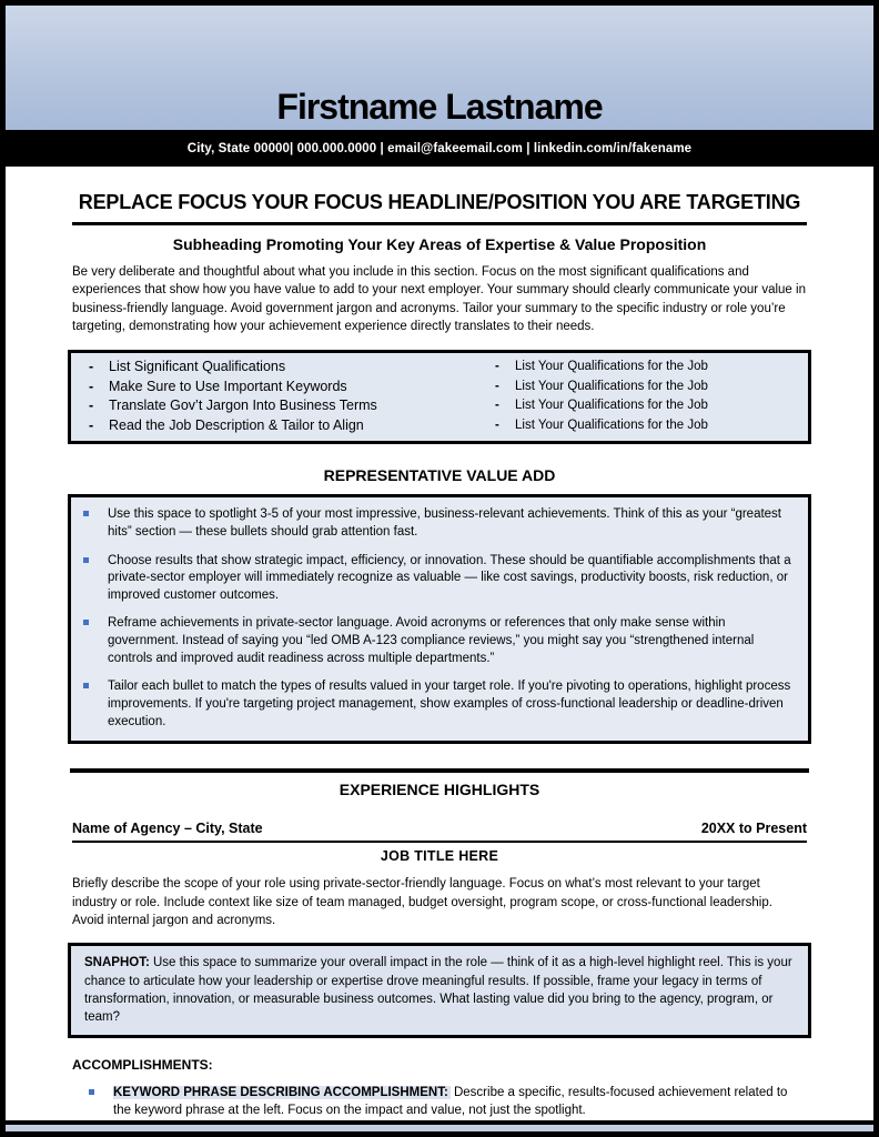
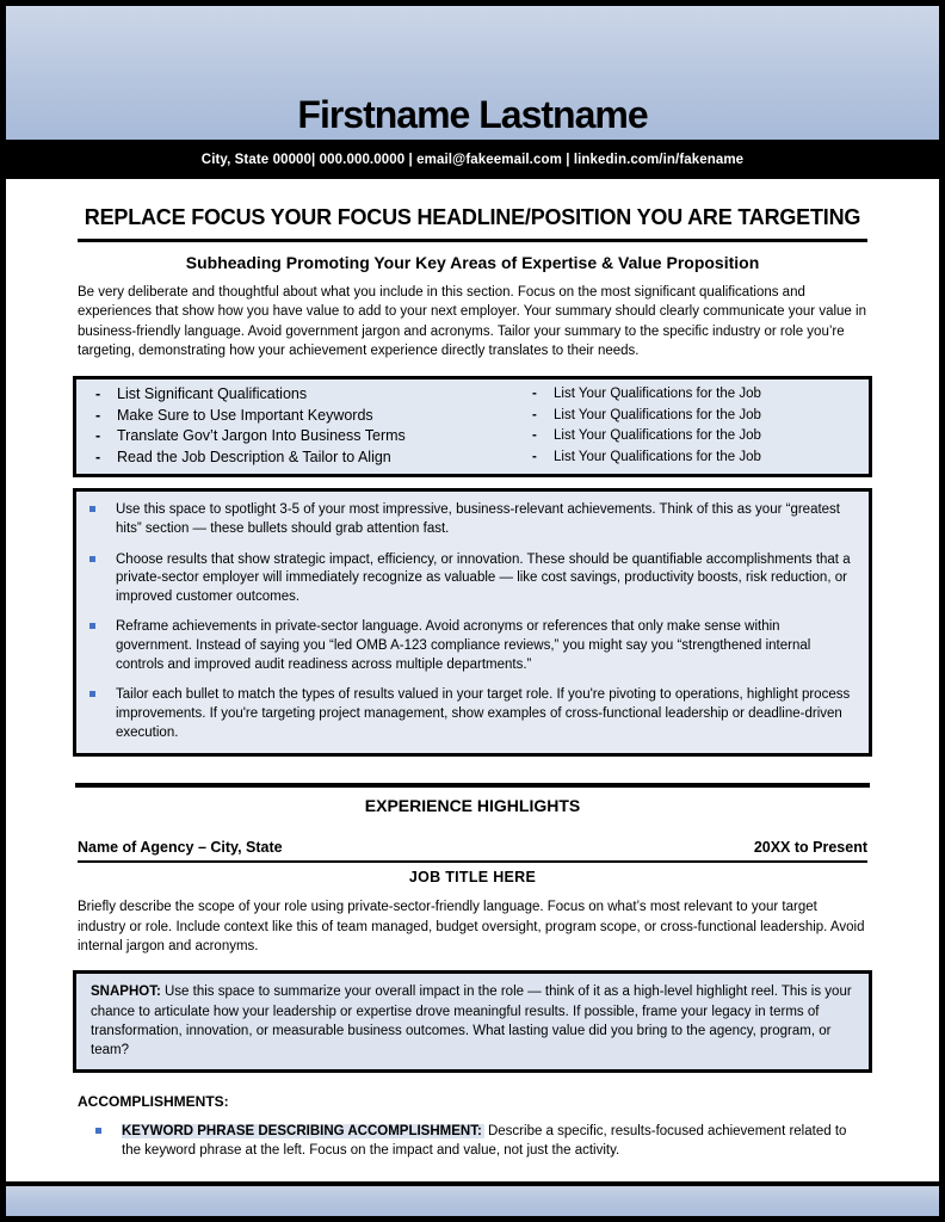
  Firstname Lastname
  City, State 00000| 000.000.0000 | email@fakeemail.com | linkedin.com/in/fakename
  REPLACE FOCUS YOUR FOCUS HEADLINE/POSITION YOU ARE TARGETING
  Subheading Promoting Your Key Areas of Expertise & Value Proposition
  Be very deliberate and thoughtful about what you include in this section. Focus on the most significant qualifications and experiences that show how you have value to add to your next employer. Your summary should clearly communicate your value in business-friendly language. Avoid government jargon and acronyms. Tailor your summary to the specific industry or role you’re targeting, demonstrating how your achievement experience directly translates to their needs.
  -
  List Significant Qualifications
  -
  Make Sure to Use Important Keywords
  -
  Translate Gov’t Jargon Into Business Terms
  -
  Read the Job Description & Tailor to Align
  -
  List Your Qualifications for the Job
  -
  List Your Qualifications for the Job
  -
  List Your Qualifications for the Job
  -
  List Your Qualifications for the Job
- REPRESENTATIVE VALUE ADD
  Use this space to spotlight 3-5 of your most impressive, business-relevant achievements. Think of this as your “greatest hits” section — these bullets should grab attention fast.
  Choose results that show strategic impact, efficiency, or innovation. These should be quantifiable accomplishments that a private-sector employer will immediately recognize as valuable — like cost savings, productivity boosts, risk reduction, or improved customer outcomes.
  Reframe achievements in private-sector language. Avoid acronyms or references that only make sense within government. Instead of saying you “led OMB A-123 compliance reviews,” you might say you “strengthened internal controls and improved audit readiness across multiple departments.”
  Tailor each bullet to match the types of results valued in your target role. If you're pivoting to operations, highlight process improvements. If you're targeting project management, show examples of cross-functional leadership or deadline-driven execution.
  EXPERIENCE HIGHLIGHTS
  Name of Agency – City, State
  20XX to Present
  JOB TITLE HERE
- Briefly describe the scope of your role using private-sector-friendly language. Focus on what’s most relevant to your target industry or role. Include context like size of team managed, budget oversight, program scope, or cross-functional leadership. Avoid internal jargon and acronyms.
+ Briefly describe the scope of your role using private-sector-friendly language. Focus on what’s most relevant to your target industry or role. Include context like this of team managed, budget oversight, program scope, or cross-functional leadership. Avoid internal jargon and acronyms.
  SNAPHOT: Use this space to summarize your overall impact in the role — think of it as a high-level highlight reel. This is your chance to articulate how your leadership or expertise drove meaningful results. If possible, frame your legacy in terms of transformation, innovation, or measurable business outcomes. What lasting value did you bring to the agency, program, or team?
  ACCOMPLISHMENTS:
- KEYWORD PHRASE DESCRIBING ACCOMPLISHMENT: Describe a specific, results-focused achievement related to the keyword phrase at the left. Focus on the impact and value, not just the spotlight.
+ KEYWORD PHRASE DESCRIBING ACCOMPLISHMENT: Describe a specific, results-focused achievement related to the keyword phrase at the left. Focus on the impact and value, not just the activity.
